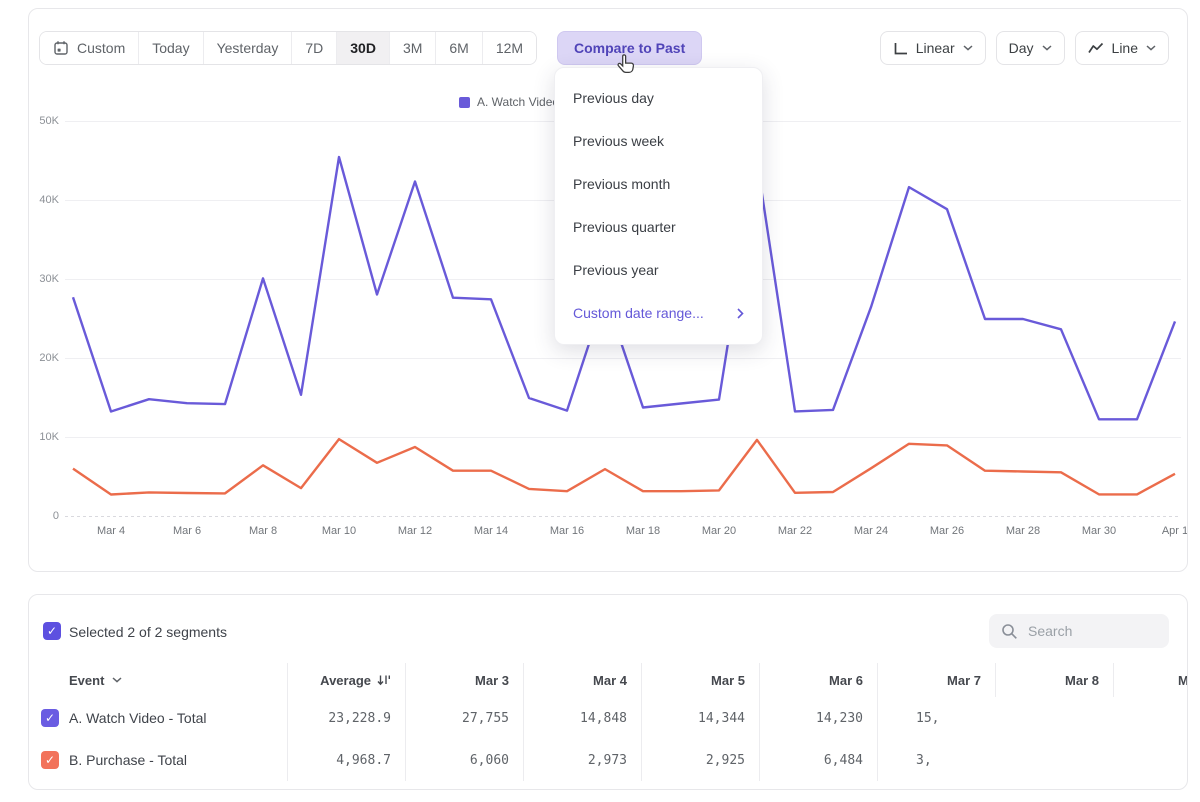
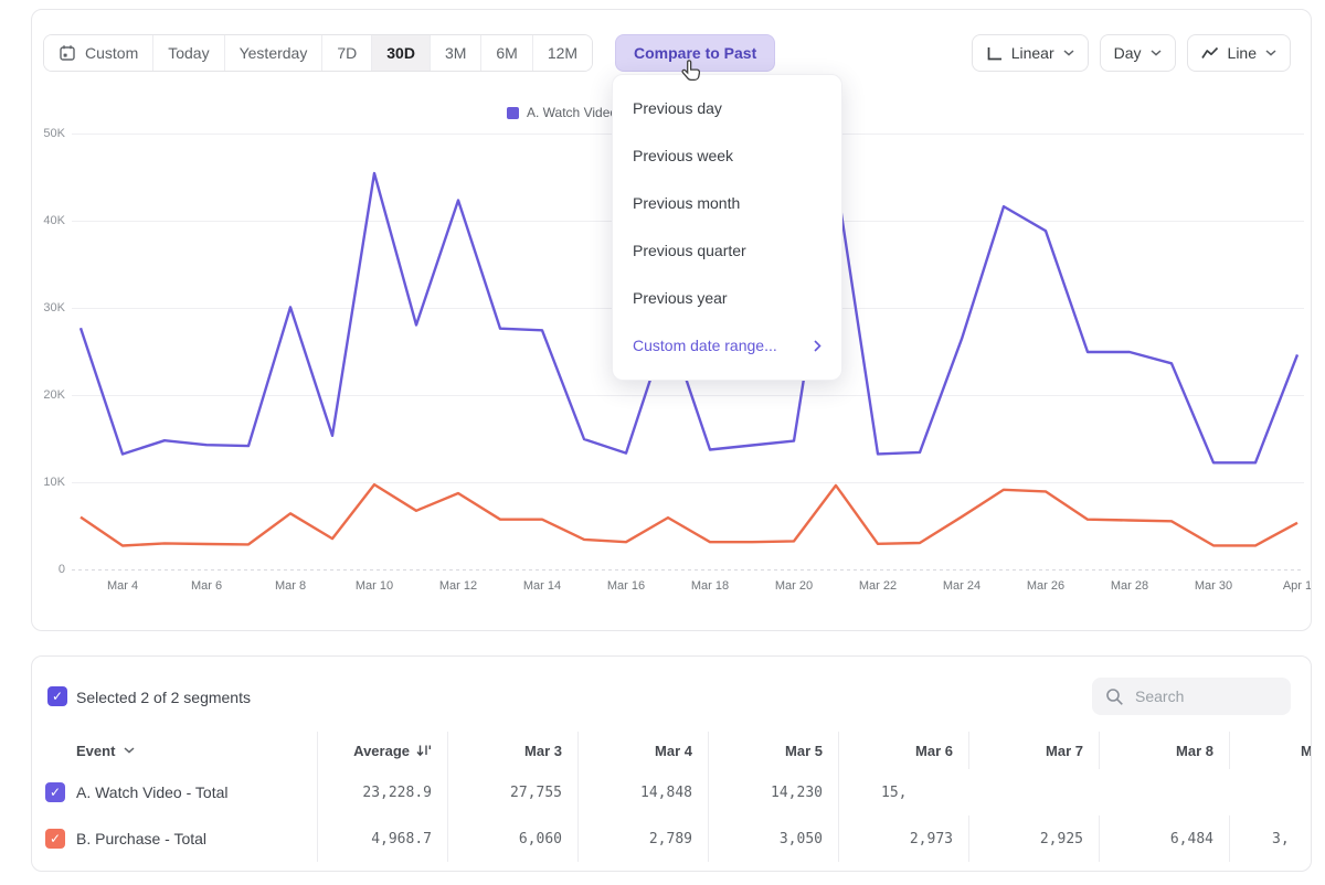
  Custom
  Today
  Yesterday
  7D
  30D
  3M
  6M
  12M
  Compare to Past
  Linear
  Day
  Line
  0
  10K
  20K
  30K
  40K
  50K
  Mar 4
  Mar 6
  Mar 8
  Mar 10
  Mar 12
  Mar 14
  Mar 16
  Mar 18
  Mar 20
  Mar 22
  Mar 24
  Mar 26
  Mar 28
  Mar 30
  Apr 1
  Previous day
  Previous week
  Previous month
  Previous quarter
  Previous year
  Custom date range...
  ✓
  Selected 2 of 2 segments
  Search
  Event
  Average
  Mar 3
  Mar 4
  Mar 5
  Mar 6
  Mar 7
  Mar 8
  M
  ✓
  A. Watch Video - Total
  23,228.9
  27,755
  14,848
- 14,344
  14,230
  15,
  ✓
  B. Purchase - Total
  4,968.7
  6,060
+ 2,789
+ 3,050
  2,973
  2,925
  6,484
  3,
